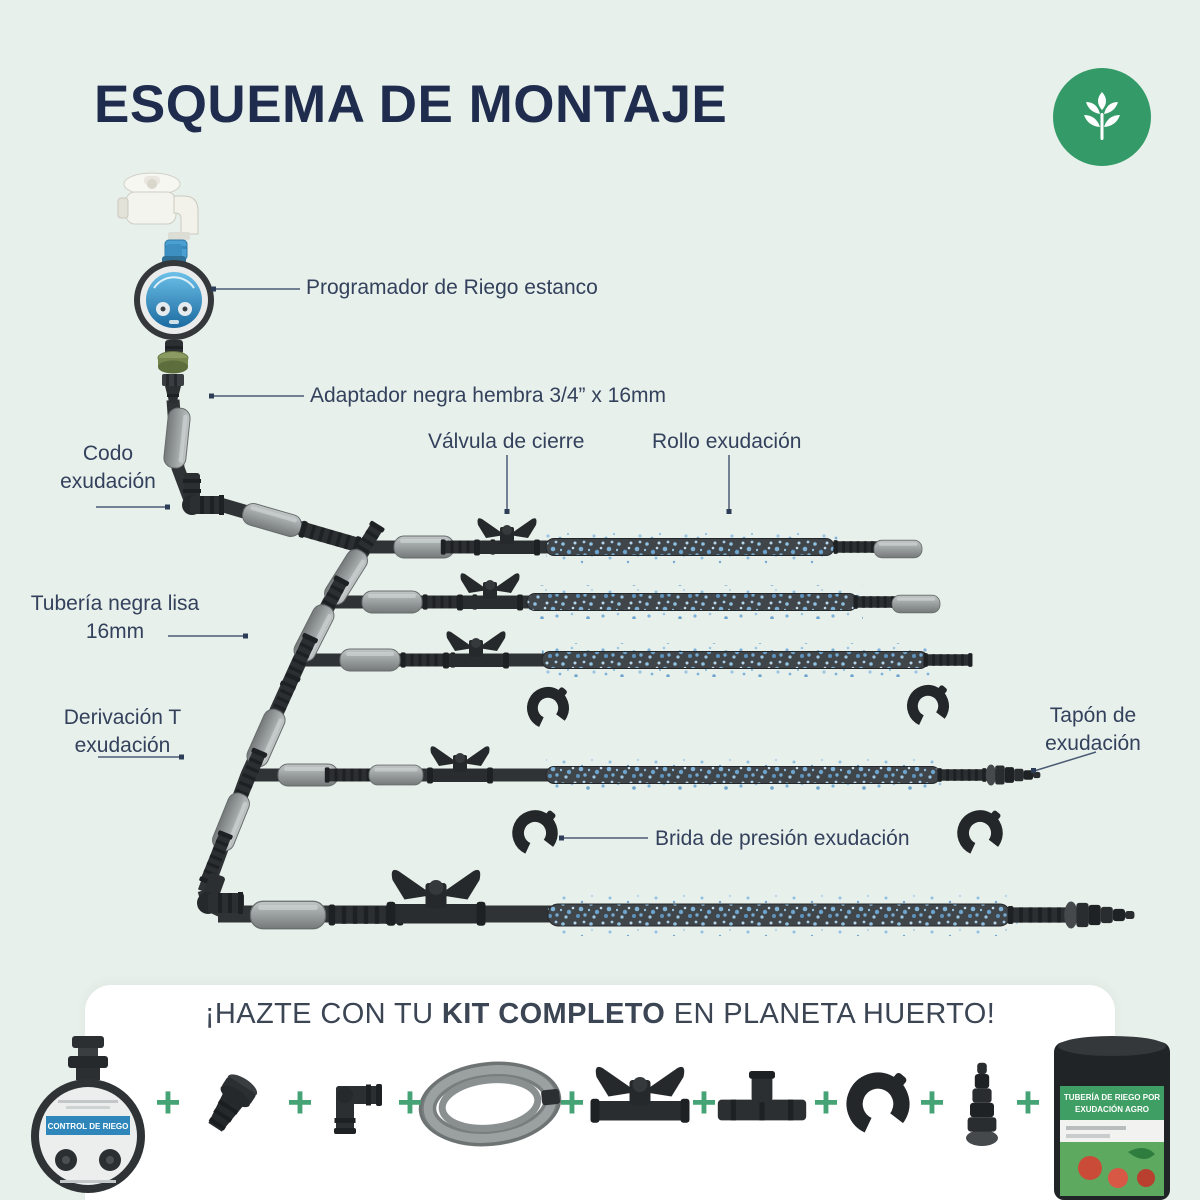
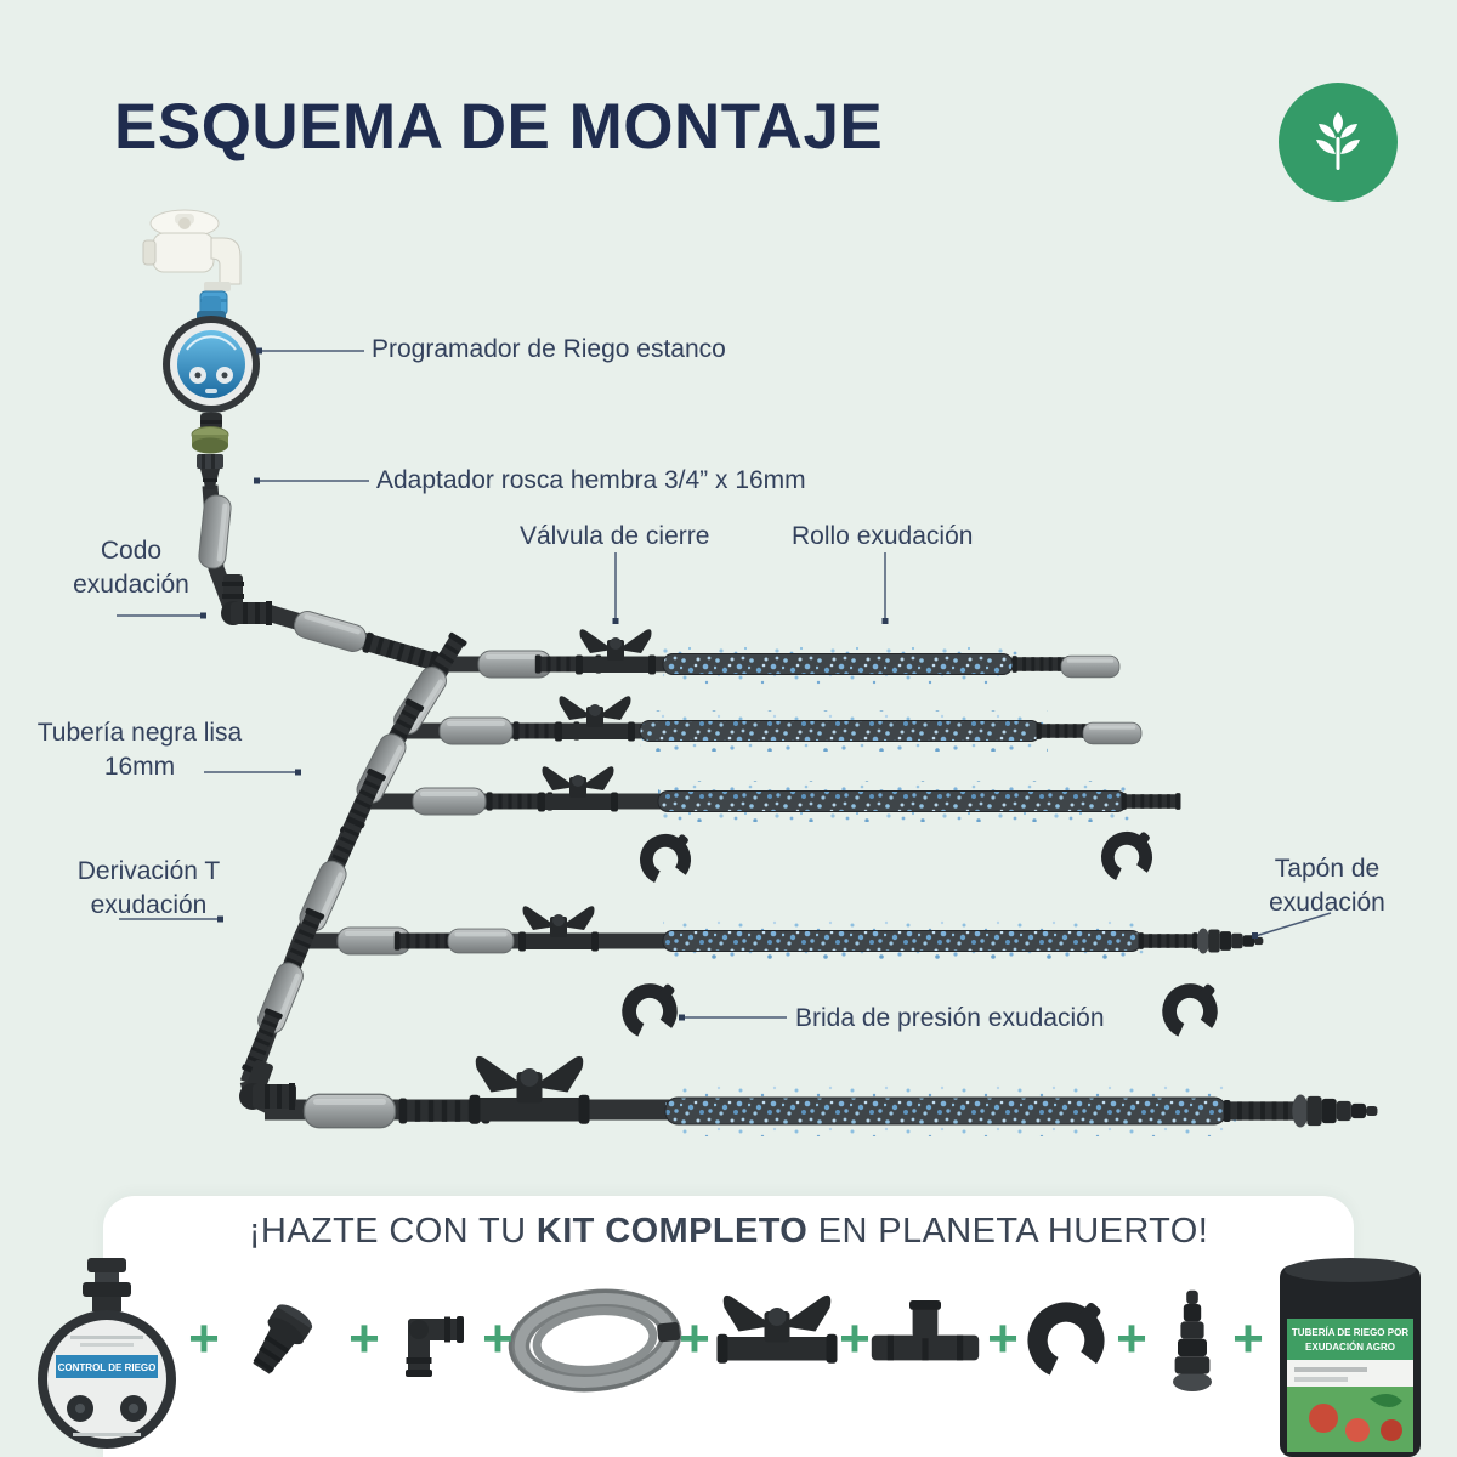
  ESQUEMA DE MONTAJE
  CONTROL DE RIEGO
  TUBERÍA DE RIEGO POR
  EXUDACIÓN AGRO
  Programador de Riego estanco
- Adaptador negra hembra 3/4” x 16mm
+ Adaptador rosca hembra 3/4” x 16mm
  Codo exudación
  Válvula de cierre
  Rollo exudación
  Tubería negra lisa 16mm
  Derivación T exudación
  Tapón de exudación
  Brida de presión exudación
  ¡HAZTE CON TU KIT COMPLETO EN PLANETA HUERTO!
  +
  +
  +
  +
  +
  +
  +
  +
